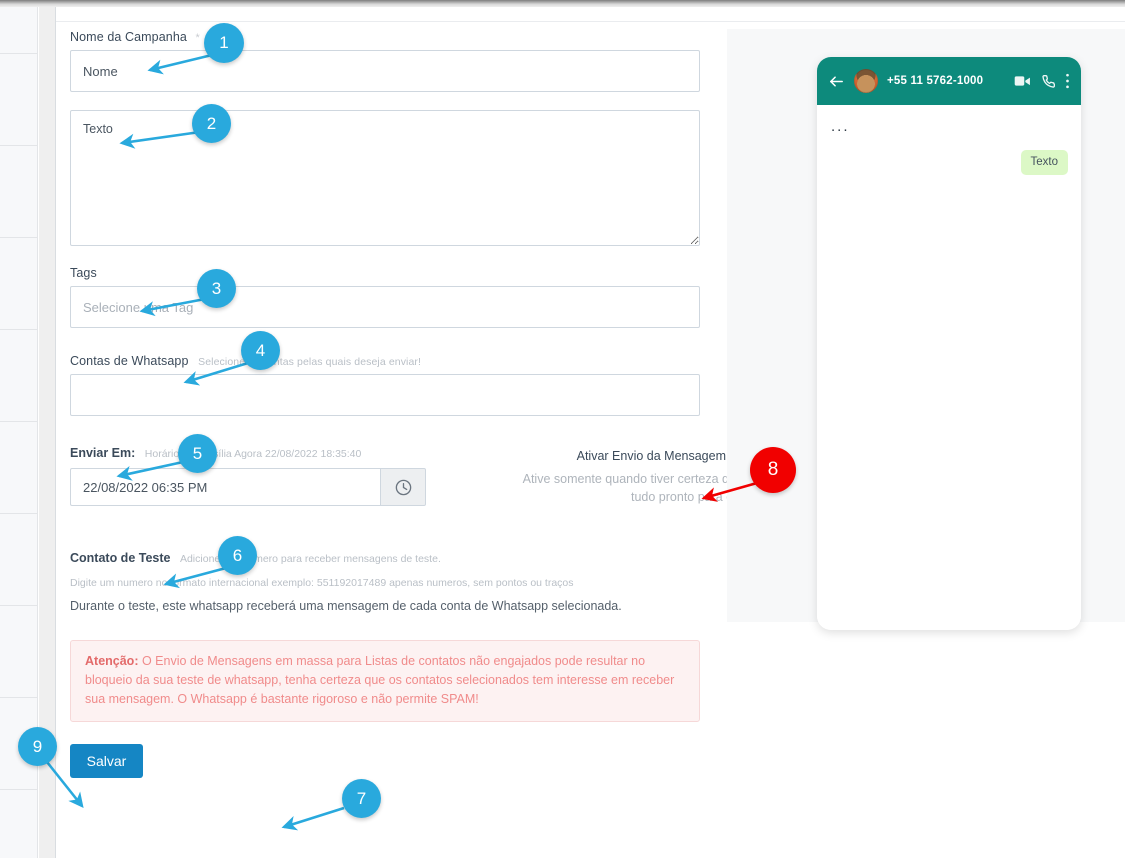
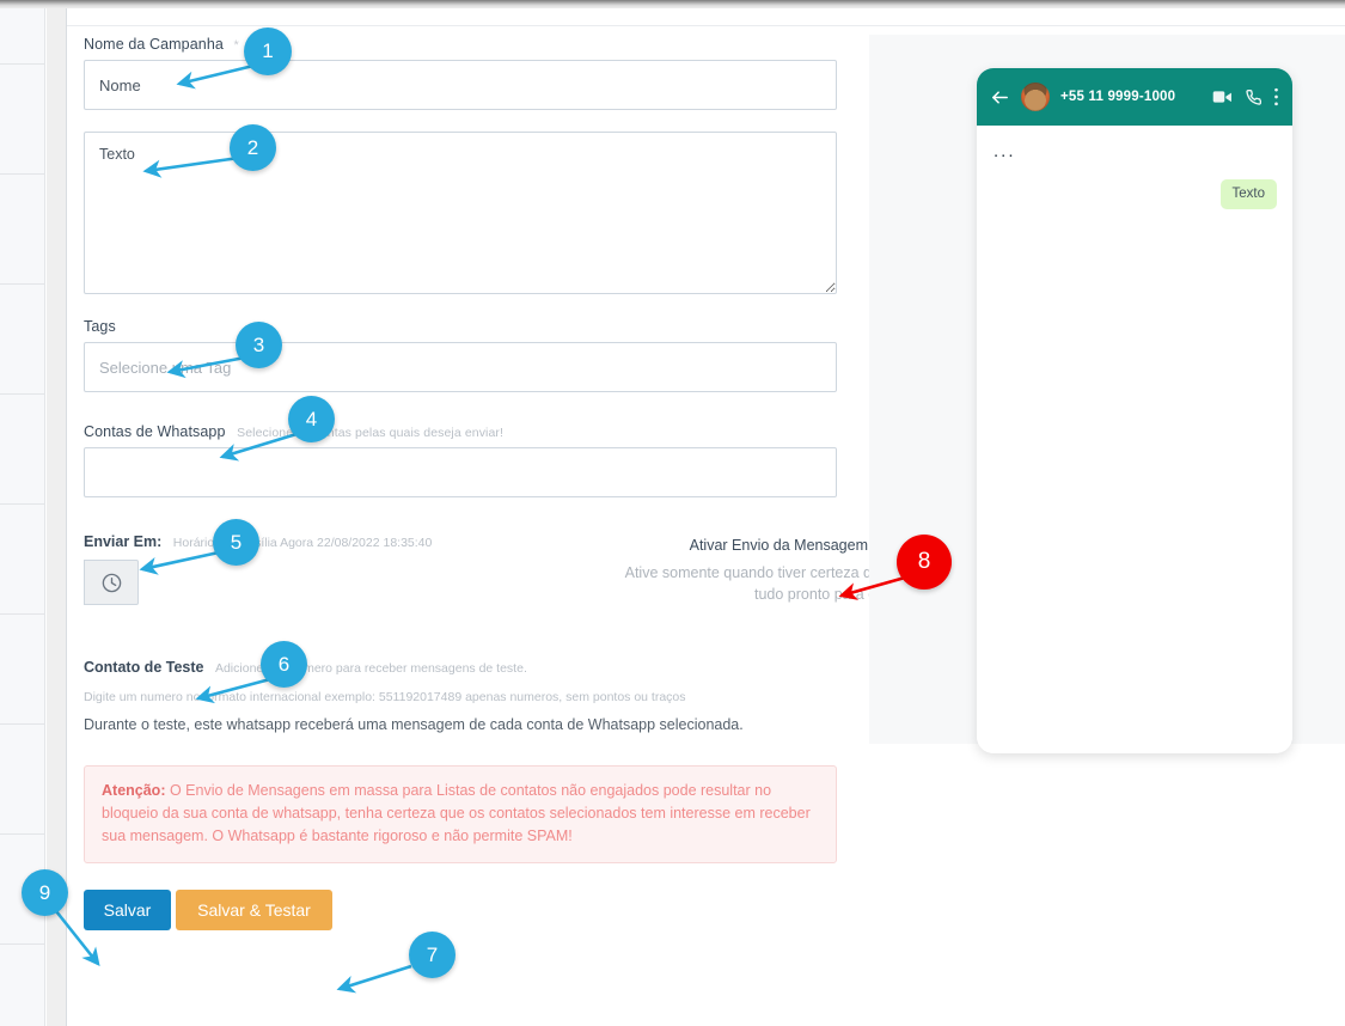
  Nome da Campanha *
  Nome
  Texto
  Tags
  Selecione u Tag
  Contas de Whatsapp Selecionentas pelas quais deseja enviar!
  Enviar Em: Horárioília Agora 22/08/2022 18:35:40
- 22/08/2022 06:35 PM
  Ativar Envio da Mensagem
  Ative somente quando tiver certeza q tudo pronto pra
  Contato de Teste Adicionmero para receber mensagens de teste.
  Digite um numero noormato internacional exemplo: 551192017489 apenas numeros, sem pontos ou traços
  Durante o teste, este whatsapp receberá uma mensagem de cada conta de Whatsapp selecionada.
- Atenção: O Envio de Mensagens em massa para Listas de contatos não engajados pode resultar no bloqueio da sua teste de whatsapp, tenha certeza que os contatos selecionados tem interesse em receber sua mensagem. O Whatsapp é bastante rigoroso e não permite SPAM!
+ Atenção: O Envio de Mensagens em massa para Listas de contatos não engajados pode resultar no bloqueio da sua conta de whatsapp, tenha certeza que os contatos selecionados tem interesse em receber sua mensagem. O Whatsapp é bastante rigoroso e não permite SPAM!
  Salvar
+ Salvar & Testar
- +55 11 5762-1000
+ +55 11 9999-1000
  ...
  Texto
  1
  2
  3
  4
  5
  6
  7
  8
  9
